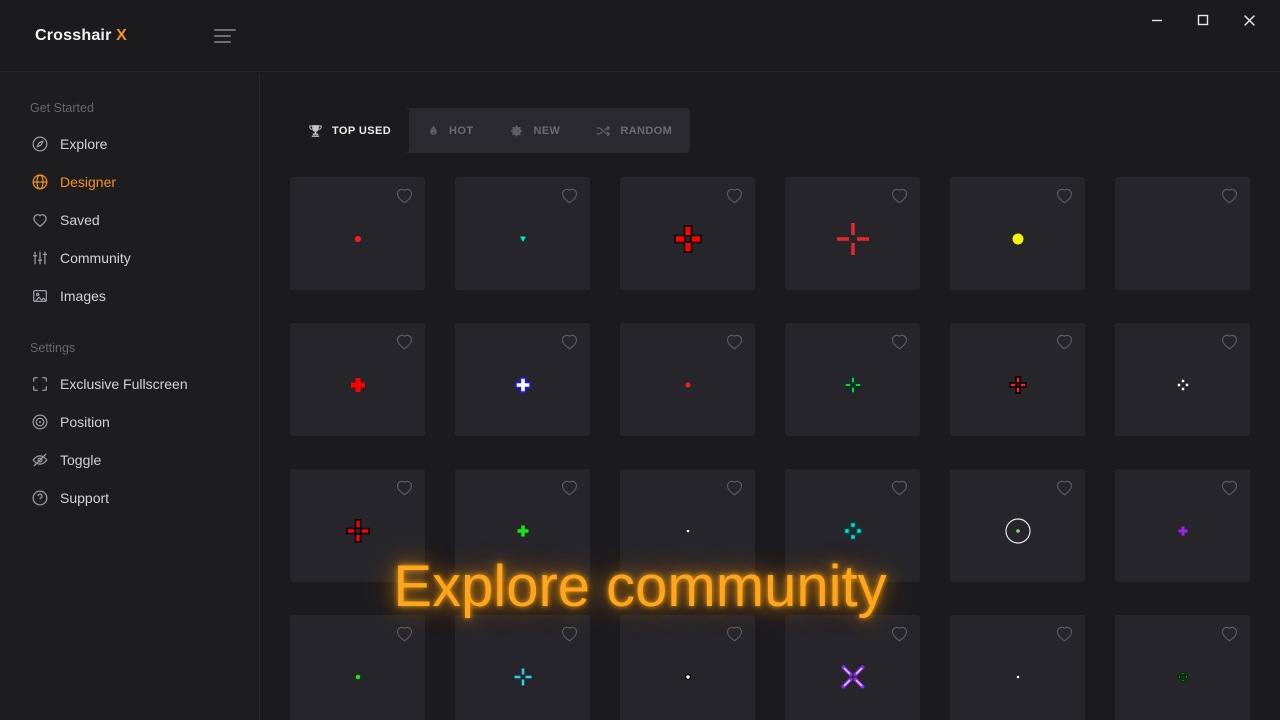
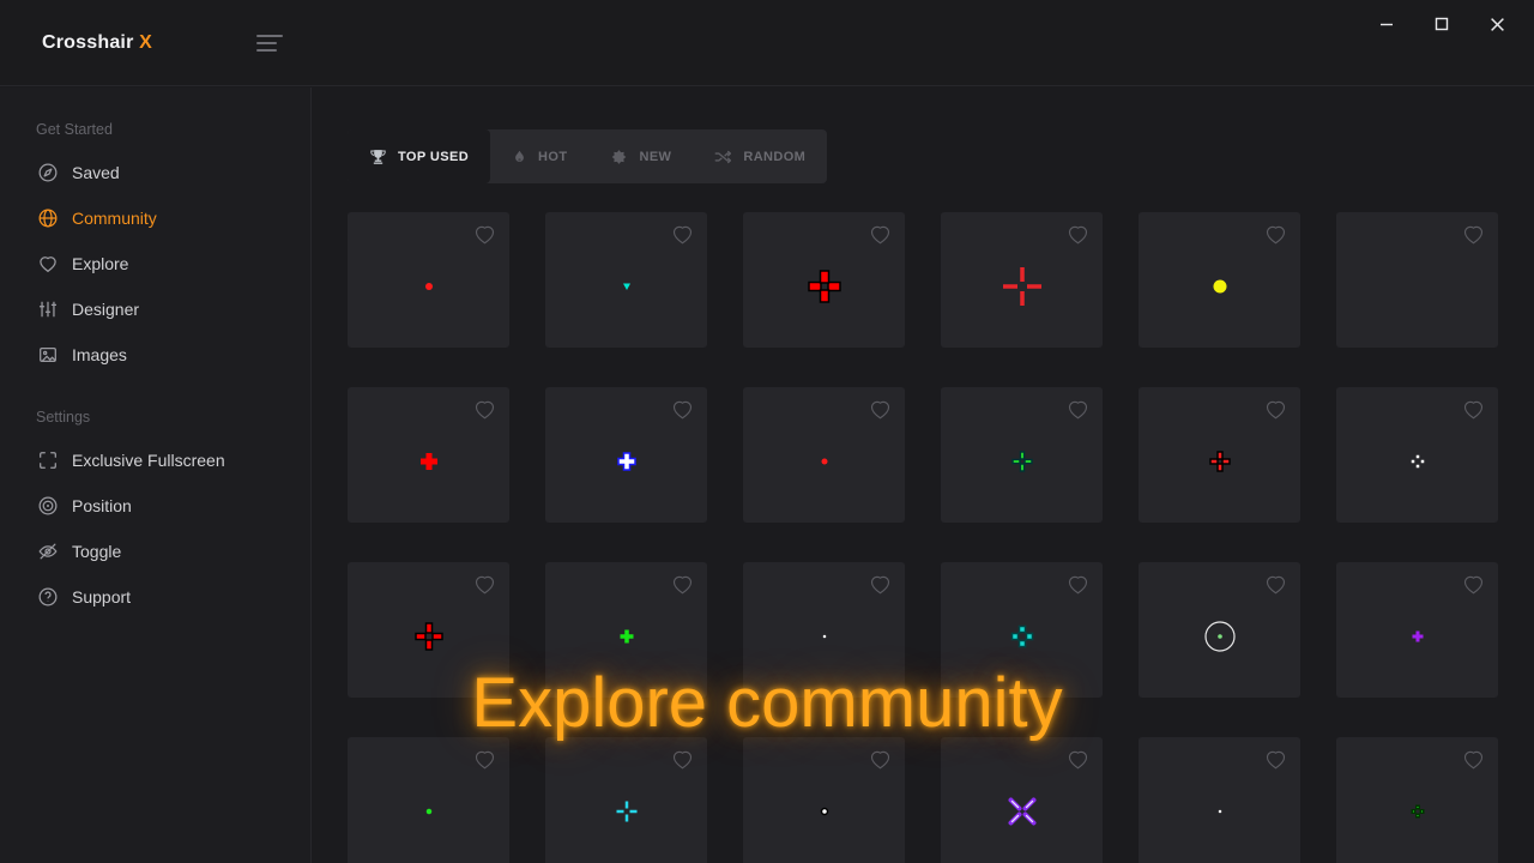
  Crosshair X
  Get Started
- Explore
+ Saved
- Designer
+ Community
- Saved
+ Explore
- Community
+ Designer
  Images
  Settings
  Exclusive Fullscreen
  Position
  Toggle
  Support
  TOP USED
  HOT
  NEW
  RANDOM
  Explore community
